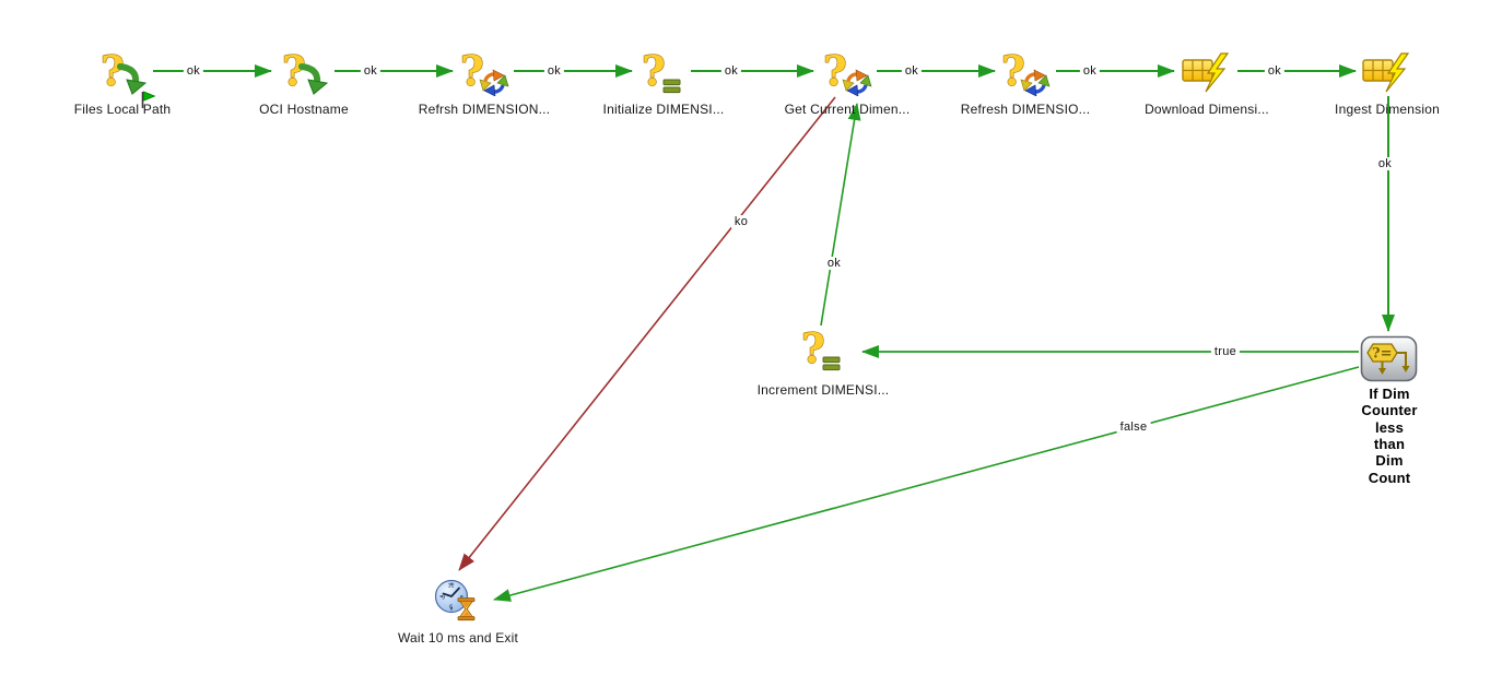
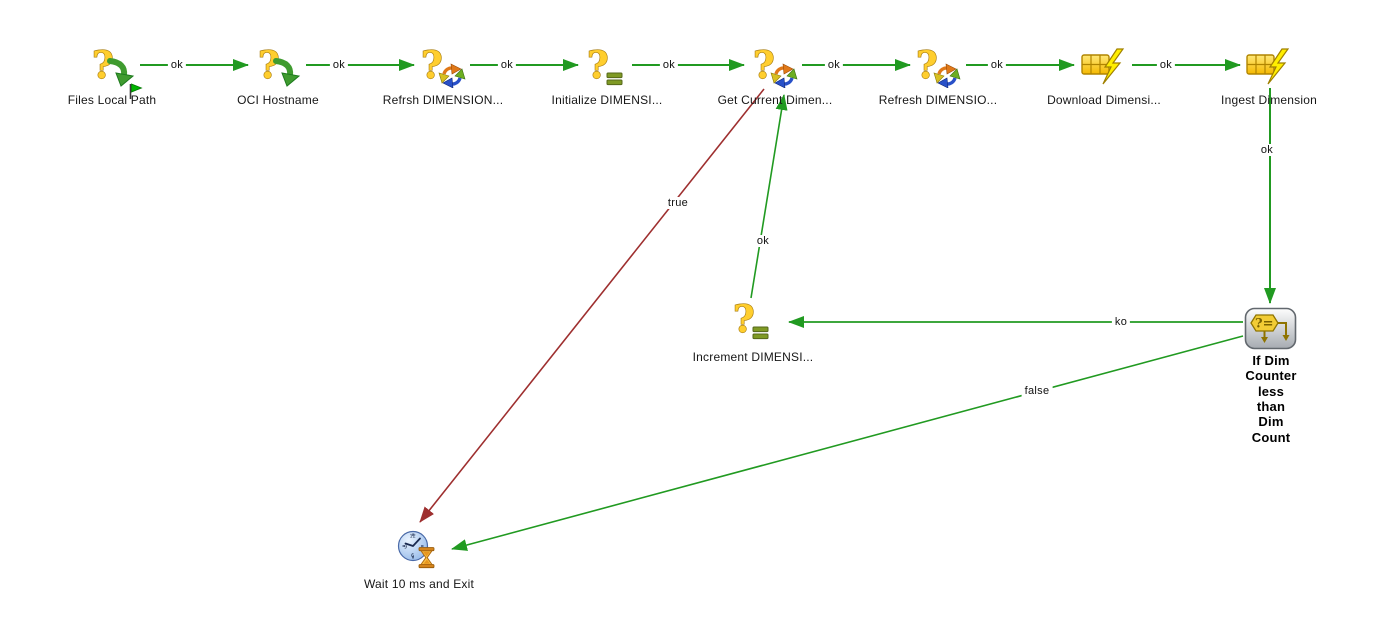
  ok
  ok
  ok
  ok
  ok
  ok
  ok
  ok
- true
+ ko
  false
  ok
- ko
+ true
  Files Local Path
  OCI Hostname
  Refrsh DIMENSION...
  Initialize DIMENSI...
  Get Current Dimen...
  Refresh DIMENSIO...
  Download Dimensi...
  Ingest Dimension
  If Dim Counter less
  than
  Dim Count
  Increment DIMENSI...
  Wait 10 ms and Exit
